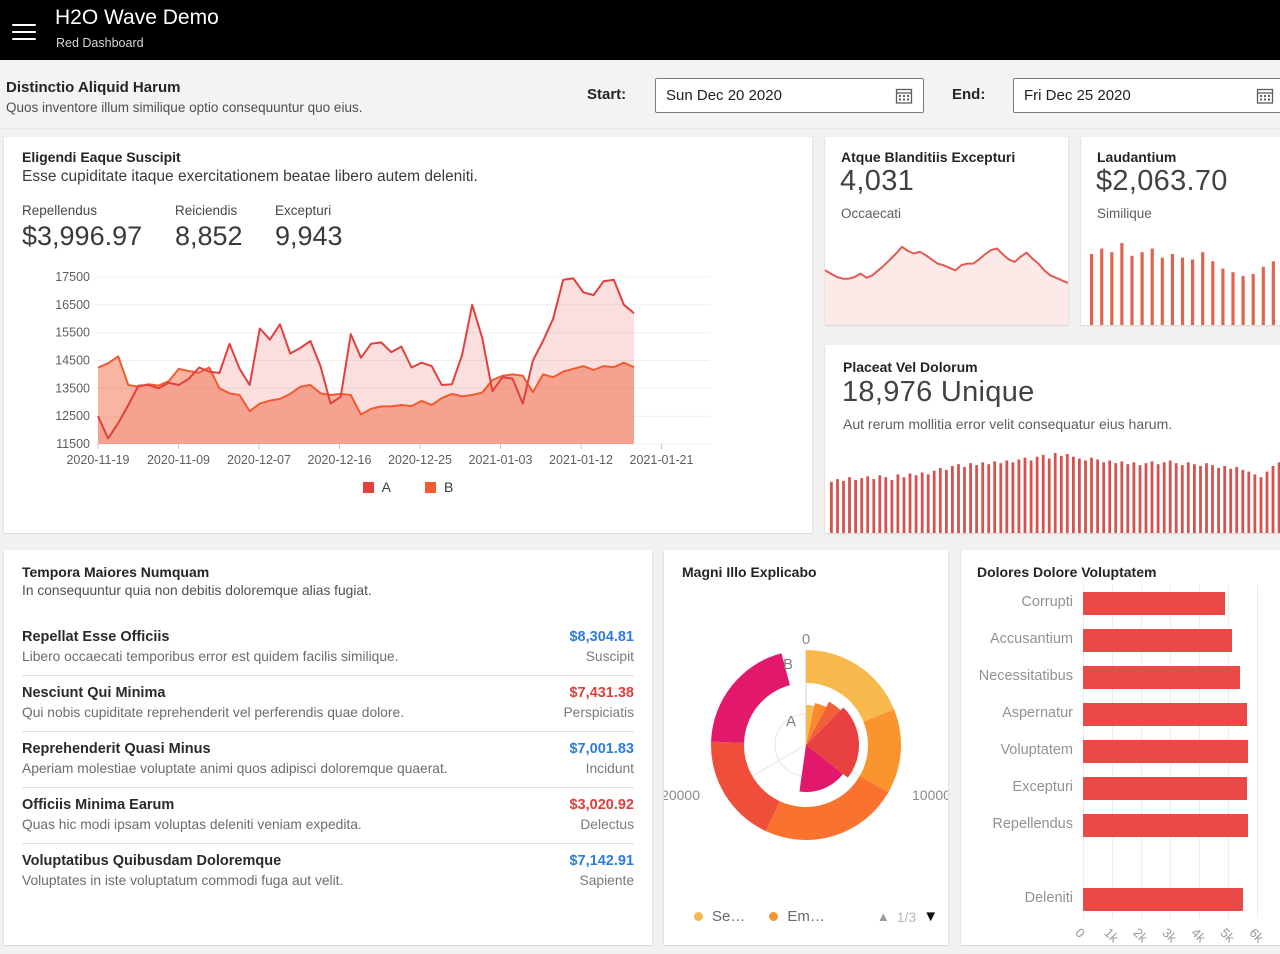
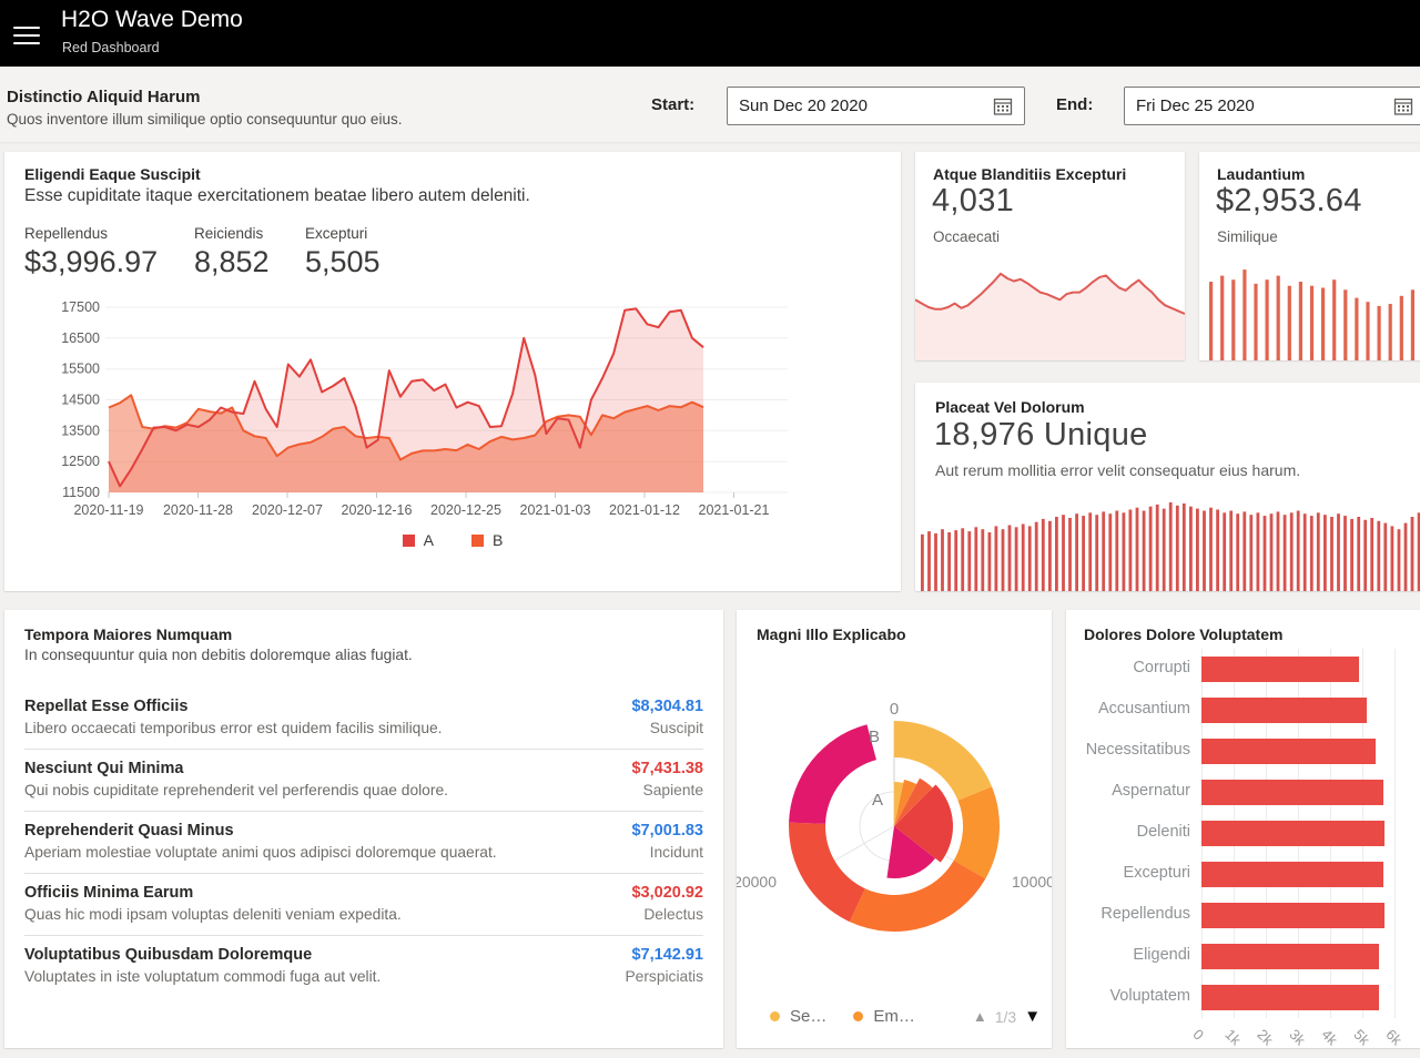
  H2O Wave Demo
  Red Dashboard
  Distinctio Aliquid Harum
  Quos inventore illum similique optio consequuntur quo eius.
  Start:
  Sun Dec 20 2020
  End:
  Fri Dec 25 2020
  Eligendi Eaque Suscipit
  Esse cupiditate itaque exercitationem beatae libero autem deleniti.
  Repellendus
  $3,996.97
  Reiciendis
  8,852
  Excepturi
- 9,943
+ 5,505
  11500
  12500
  13500
  14500
  15500
  16500
  17500
  2020-11-19
- 2020-11-09
+ 2020-11-28
  2020-12-07
  2020-12-16
  2020-12-25
  2021-01-03
  2021-01-12
  2021-01-21
  A
  B
  Atque Blanditiis Excepturi
  4,031
  Occaecati
  Laudantium
- $2,063.70
+ $2,953.64
  Similique
  Placeat Vel Dolorum
  18,976 Unique
  Aut rerum mollitia error velit consequatur eius harum.
  Tempora Maiores Numquam
  In consequuntur quia non debitis doloremque alias fugiat.
  Repellat Esse Officiis
  Libero occaecati temporibus error est quidem facilis similique.
  $8,304.81
  Suscipit
  Nesciunt Qui Minima
  Qui nobis cupiditate reprehenderit vel perferendis quae dolore.
  $7,431.38
- Perspiciatis
+ Sapiente
  Reprehenderit Quasi Minus
  Aperiam molestiae voluptate animi quos adipisci doloremque quaerat.
  $7,001.83
  Incidunt
  Officiis Minima Earum
  Quas hic modi ipsam voluptas deleniti veniam expedita.
  $3,020.92
  Delectus
  Voluptatibus Quibusdam Doloremque
  Voluptates in iste voluptatum commodi fuga aut velit.
  $7,142.91
- Sapiente
+ Perspiciatis
  Magni Illo Explicabo
  0
  B
  A
  10000
  20000
  Se…
  Em…
  ▲
  1/3
  ▼
  Dolores Dolore Voluptatem
  Corrupti
  Accusantium
  Necessitatibus
  Aspernatur
- Voluptatem
+ Deleniti
  Excepturi
  Repellendus
+ Eligendi
- Deleniti
+ Voluptatem
